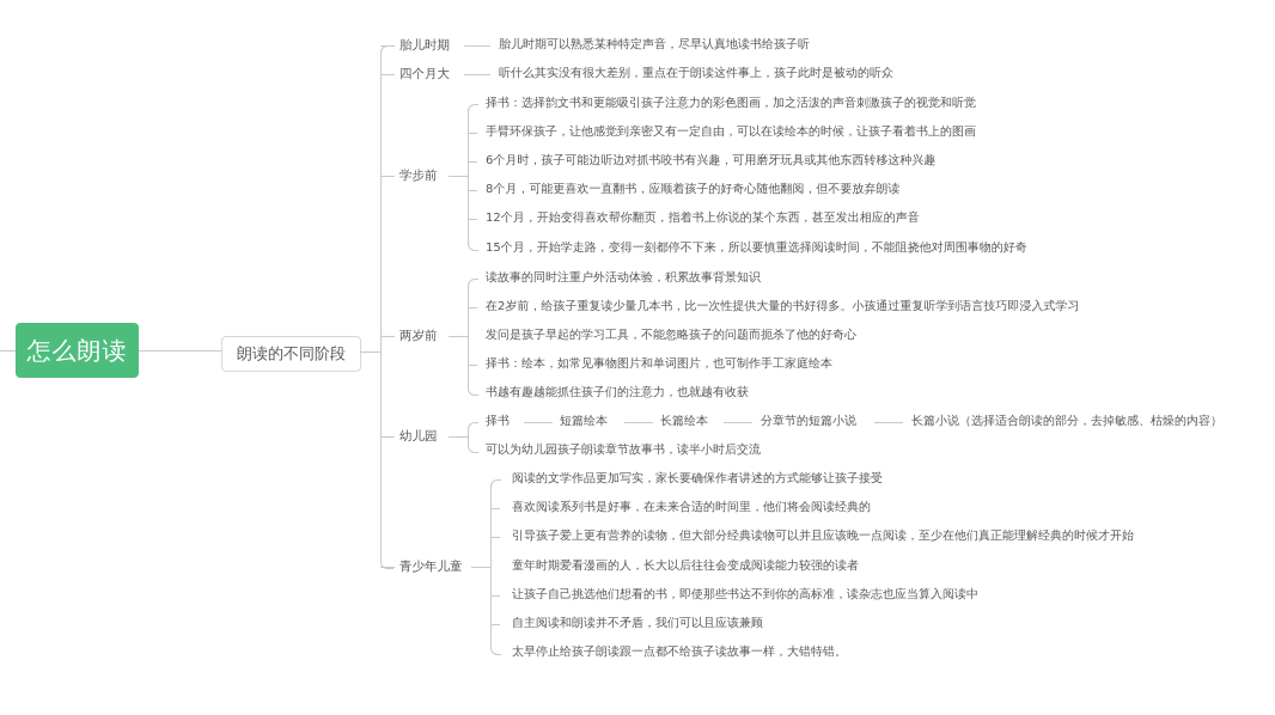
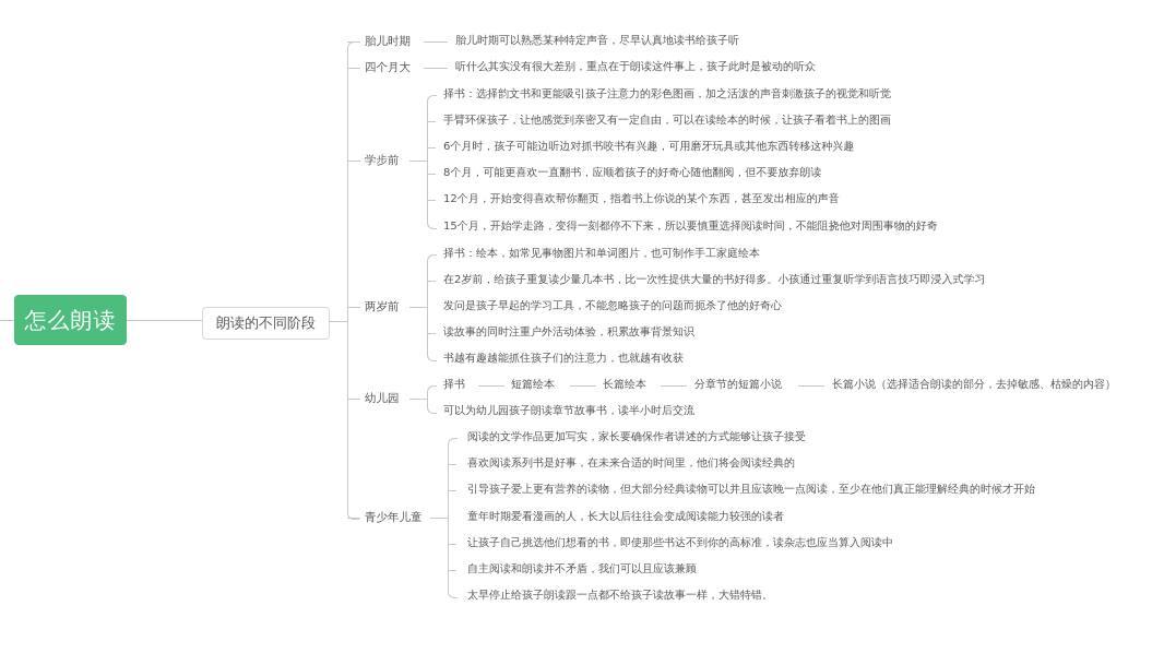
  怎么朗读
  朗读的不同阶段
  胎儿时期
  胎儿时期可以熟悉某种特定声音，尽早认真地读书给孩子听
  四个月大
  听什么其实没有很大差别，重点在于朗读这件事上，孩子此时是被动的听众
  学步前
  择书：选择韵文书和更能吸引孩子注意力的彩色图画，加之活泼的声音刺激孩子的视觉和听觉
  手臂环保孩子，让他感觉到亲密又有一定自由，可以在读绘本的时候，让孩子看着书上的图画
  6个月时，孩子可能边听边对抓书咬书有兴趣，可用磨牙玩具或其他东西转移这种兴趣
  8个月，可能更喜欢一直翻书，应顺着孩子的好奇心随他翻阅，但不要放弃朗读
  12个月，开始变得喜欢帮你翻页，指着书上你说的某个东西，甚至发出相应的声音
  15个月，开始学走路，变得一刻都停不下来，所以要慎重选择阅读时间，不能阻挠他对周围事物的好奇
  两岁前
- 读故事的同时注重户外活动体验，积累故事背景知识
+ 择书：绘本，如常见事物图片和单词图片，也可制作手工家庭绘本
  在2岁前，给孩子重复读少量几本书，比一次性提供大量的书好得多。小孩通过重复听学到语言技巧即浸入式学习
  发问是孩子早起的学习工具，不能忽略孩子的问题而扼杀了他的好奇心
- 择书：绘本，如常见事物图片和单词图片，也可制作手工家庭绘本
+ 读故事的同时注重户外活动体验，积累故事背景知识
  书越有趣越能抓住孩子们的注意力，也就越有收获
  幼儿园
  择书
  短篇绘本
  长篇绘本
  分章节的短篇小说
  长篇小说（选择适合朗读的部分，去掉敏感、枯燥的内容）
  可以为幼儿园孩子朗读章节故事书，读半小时后交流
  青少年儿童
  阅读的文学作品更加写实，家长要确保作者讲述的方式能够让孩子接受
  喜欢阅读系列书是好事，在未来合适的时间里，他们将会阅读经典的
  引导孩子爱上更有营养的读物，但大部分经典读物可以并且应该晚一点阅读，至少在他们真正能理解经典的时候才开始
  童年时期爱看漫画的人，长大以后往往会变成阅读能力较强的读者
  让孩子自己挑选他们想看的书，即使那些书达不到你的高标准，读杂志也应当算入阅读中
  自主阅读和朗读并不矛盾，我们可以且应该兼顾
  太早停止给孩子朗读跟一点都不给孩子读故事一样，大错特错。
